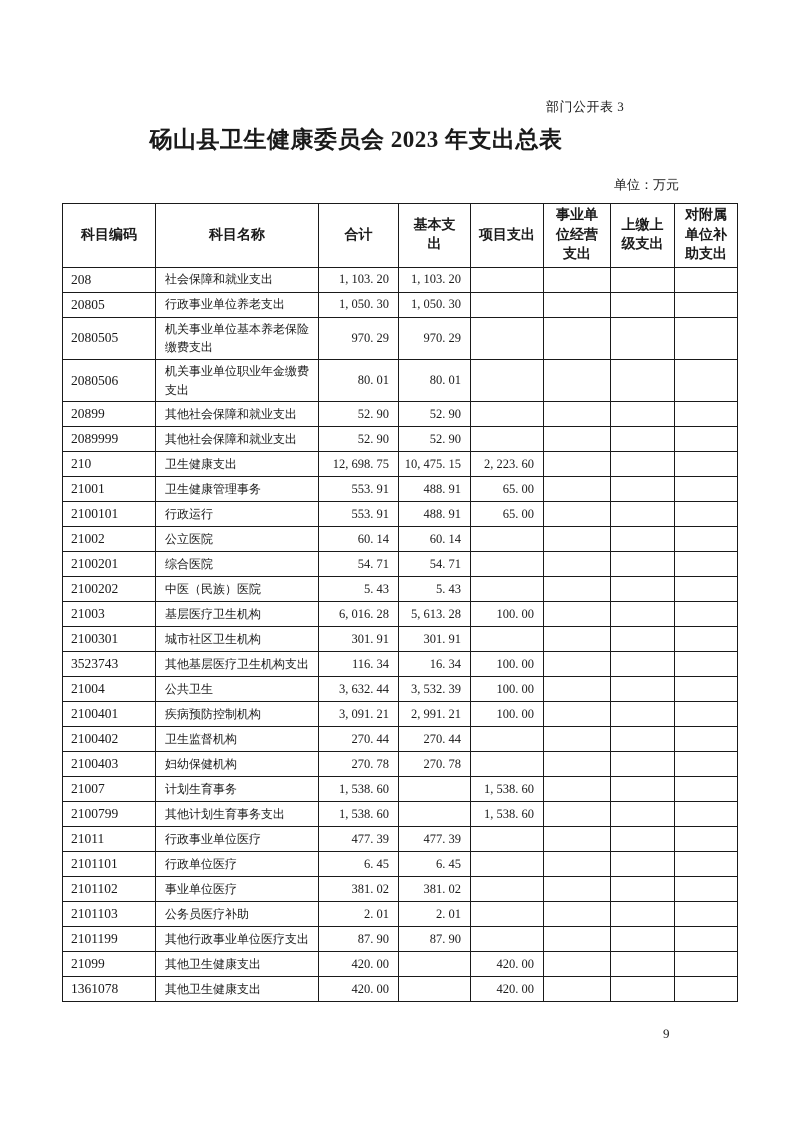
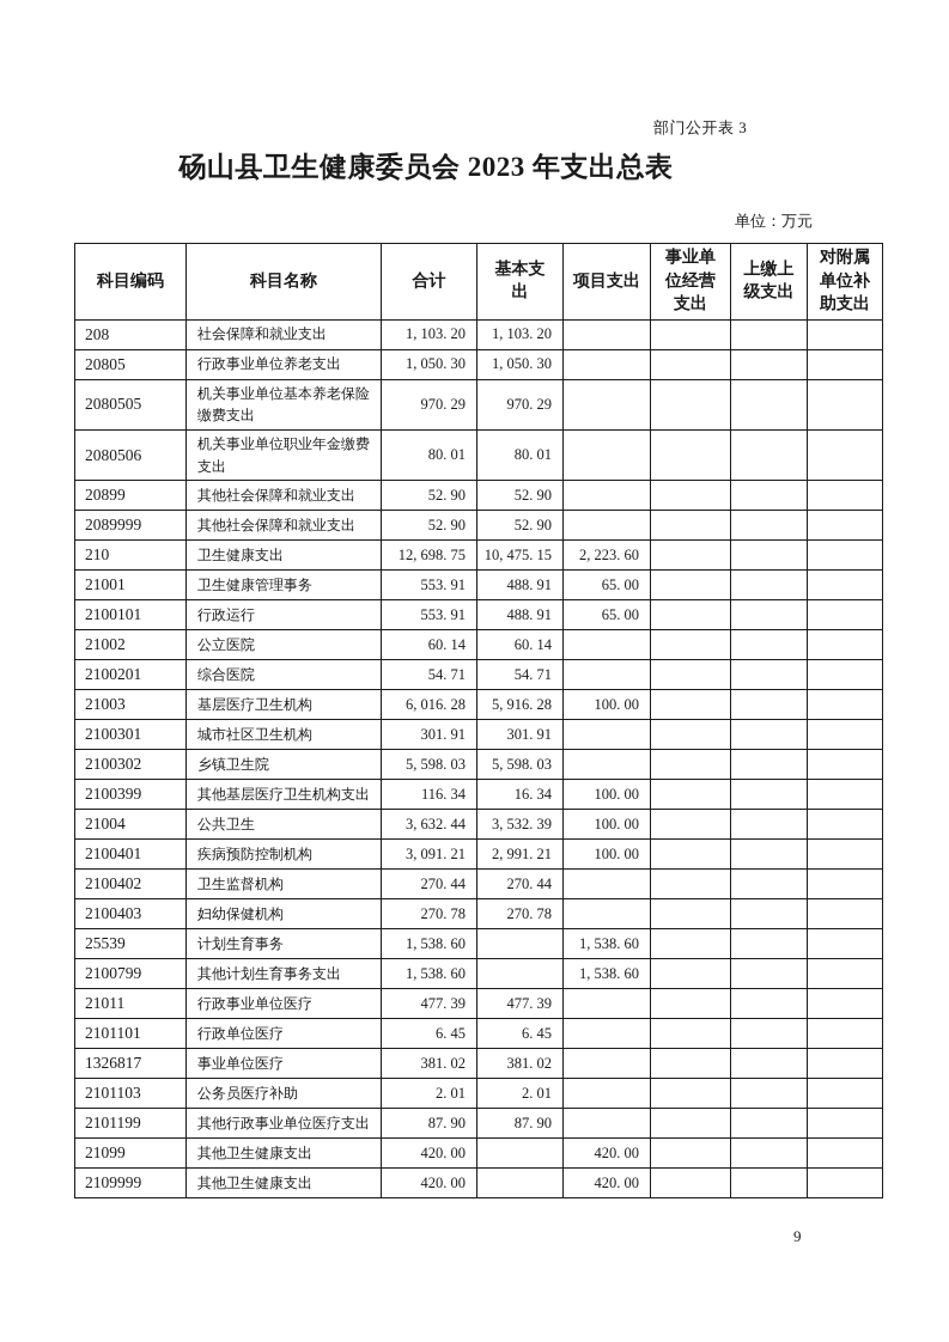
  部门公开表 3
  砀山县卫生健康委员会 2023 年支出总表
  单位：万元
  科目编码	科目名称	合计	基本支 出	项目支出	事业单 位经营 支出	上缴上 级支出	对附属 单位补 助支出
  208	社会保障和就业支出	1, 103. 20	1, 103. 20
  20805	行政事业单位养老支出	1, 050. 30	1, 050. 30
  2080505	机关事业单位基本养老保险缴费支出	970. 29	970. 29
  2080506	机关事业单位职业年金缴费支出	80. 01	80. 01
  20899	其他社会保障和就业支出	52. 90	52. 90
  2089999	其他社会保障和就业支出	52. 90	52. 90
  210	卫生健康支出	12, 698. 75	10, 475. 15	2, 223. 60
  21001	卫生健康管理事务	553. 91	488. 91	65. 00
  2100101	行政运行	553. 91	488. 91	65. 00
  21002	公立医院	60. 14	60. 14
  2100201	综合医院	54. 71	54. 71
- 2100202	中医（民族）医院	5. 43	5. 43
- 21003	基层医疗卫生机构	6, 016. 28	5, 613. 28	100. 00
+ 21003	基层医疗卫生机构	6, 016. 28	5, 916. 28	100. 00
  2100301	城市社区卫生机构	301. 91	301. 91
+ 2100302	乡镇卫生院	5, 598. 03	5, 598. 03
- 3523743	其他基层医疗卫生机构支出	116. 34	16. 34	100. 00
+ 2100399	其他基层医疗卫生机构支出	116. 34	16. 34	100. 00
  21004	公共卫生	3, 632. 44	3, 532. 39	100. 00
  2100401	疾病预防控制机构	3, 091. 21	2, 991. 21	100. 00
  2100402	卫生监督机构	270. 44	270. 44
  2100403	妇幼保健机构	270. 78	270. 78
- 21007	计划生育事务	1, 538. 60		1, 538. 60
+ 25539	计划生育事务	1, 538. 60		1, 538. 60
  2100799	其他计划生育事务支出	1, 538. 60		1, 538. 60
  21011	行政事业单位医疗	477. 39	477. 39
  2101101	行政单位医疗	6. 45	6. 45
- 2101102	事业单位医疗	381. 02	381. 02
+ 1326817	事业单位医疗	381. 02	381. 02
  2101103	公务员医疗补助	2. 01	2. 01
  2101199	其他行政事业单位医疗支出	87. 90	87. 90
  21099	其他卫生健康支出	420. 00		420. 00
- 1361078	其他卫生健康支出	420. 00		420. 00
+ 2109999	其他卫生健康支出	420. 00		420. 00
  9
